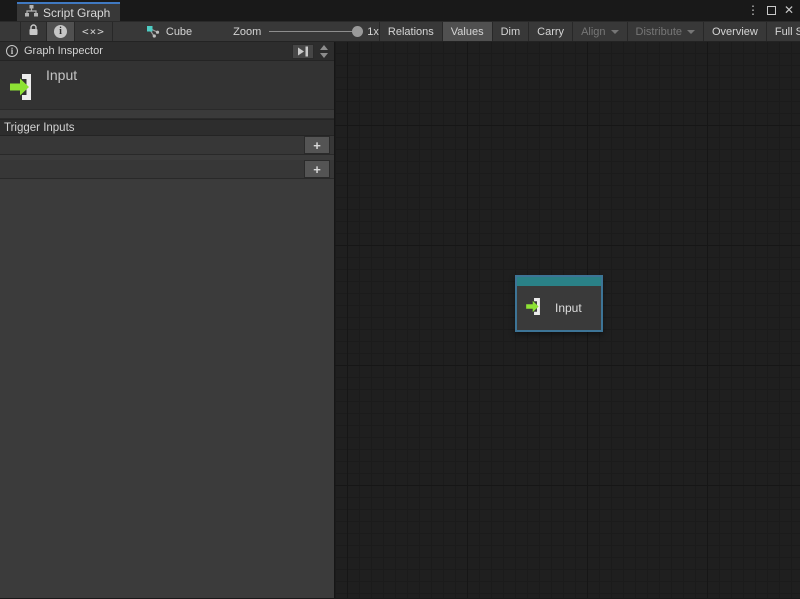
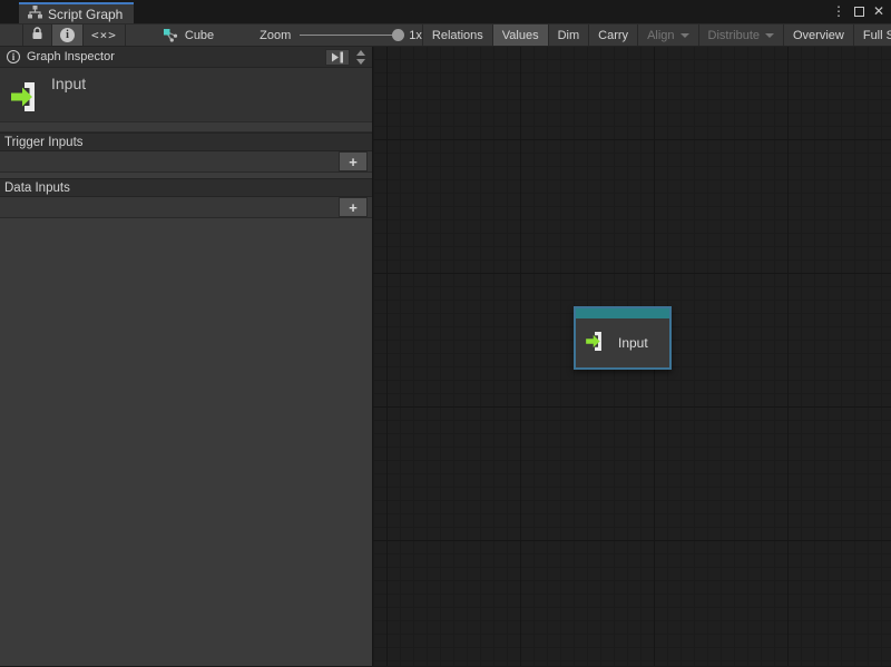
  Script Graph
  ⋮
  ✕
  i
  <×>
  Cube
  Zoom
  1x
  Relations
  Values
  Dim
  Carry
  Align
  Distribute
  Overview
  i
  Graph Inspector
  Input
  Trigger Inputs
  +
+ Data Inputs
  +
  Input
